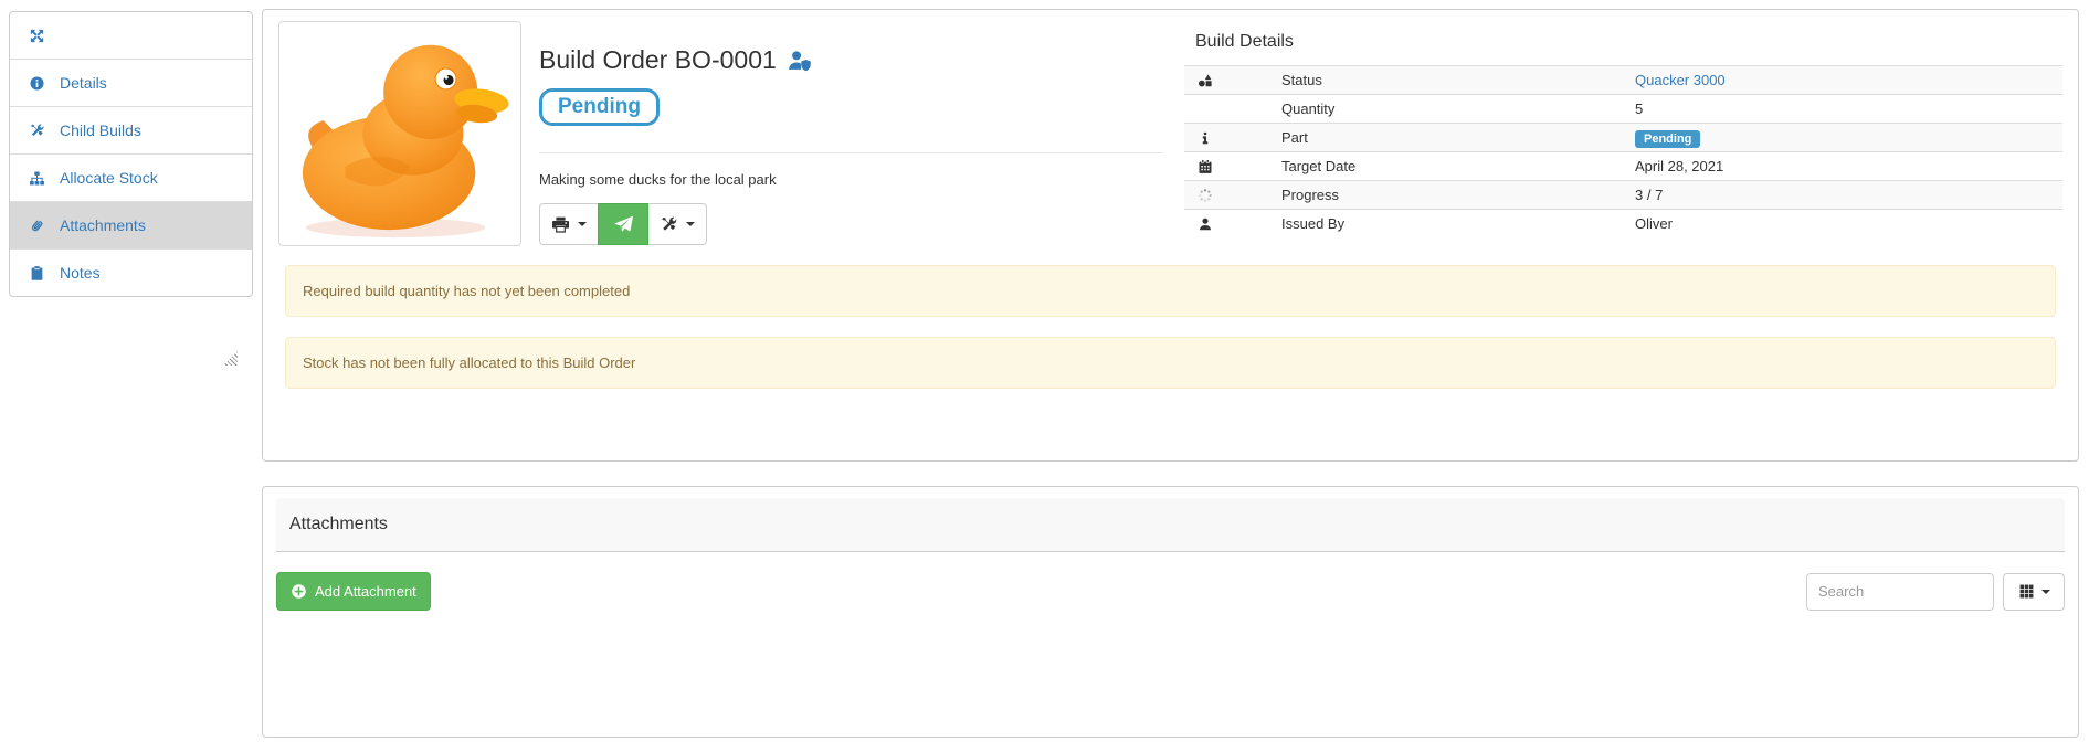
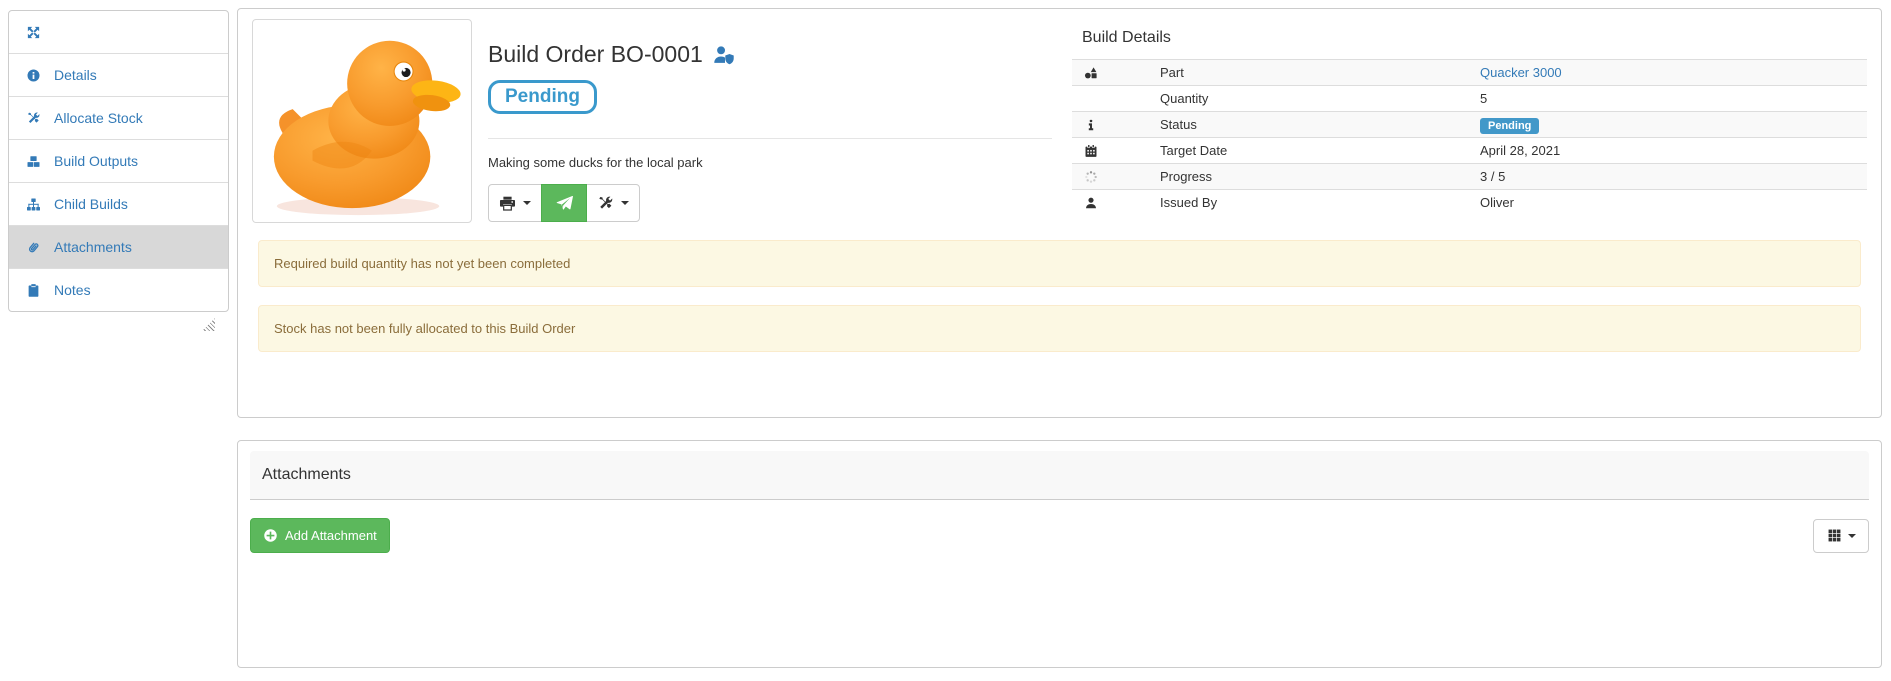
  Details
- Child Builds
+ Allocate Stock
+ Build Outputs
- Allocate Stock
+ Child Builds
  Attachments
  Notes
  Build Order BO-0001
  Pending
  Making some ducks for the local park
  Build Details
- Status
+ Part
  Quacker 3000
  Quantity
  5
- Part
+ Status
  Pending
  Target Date
  April 28, 2021
  Progress
- 3 / 7
+ 3 / 5
  Issued By
  Oliver
  Required build quantity has not yet been completed
  Stock has not been fully allocated to this Build Order
  Attachments
  Add Attachment
- Search
